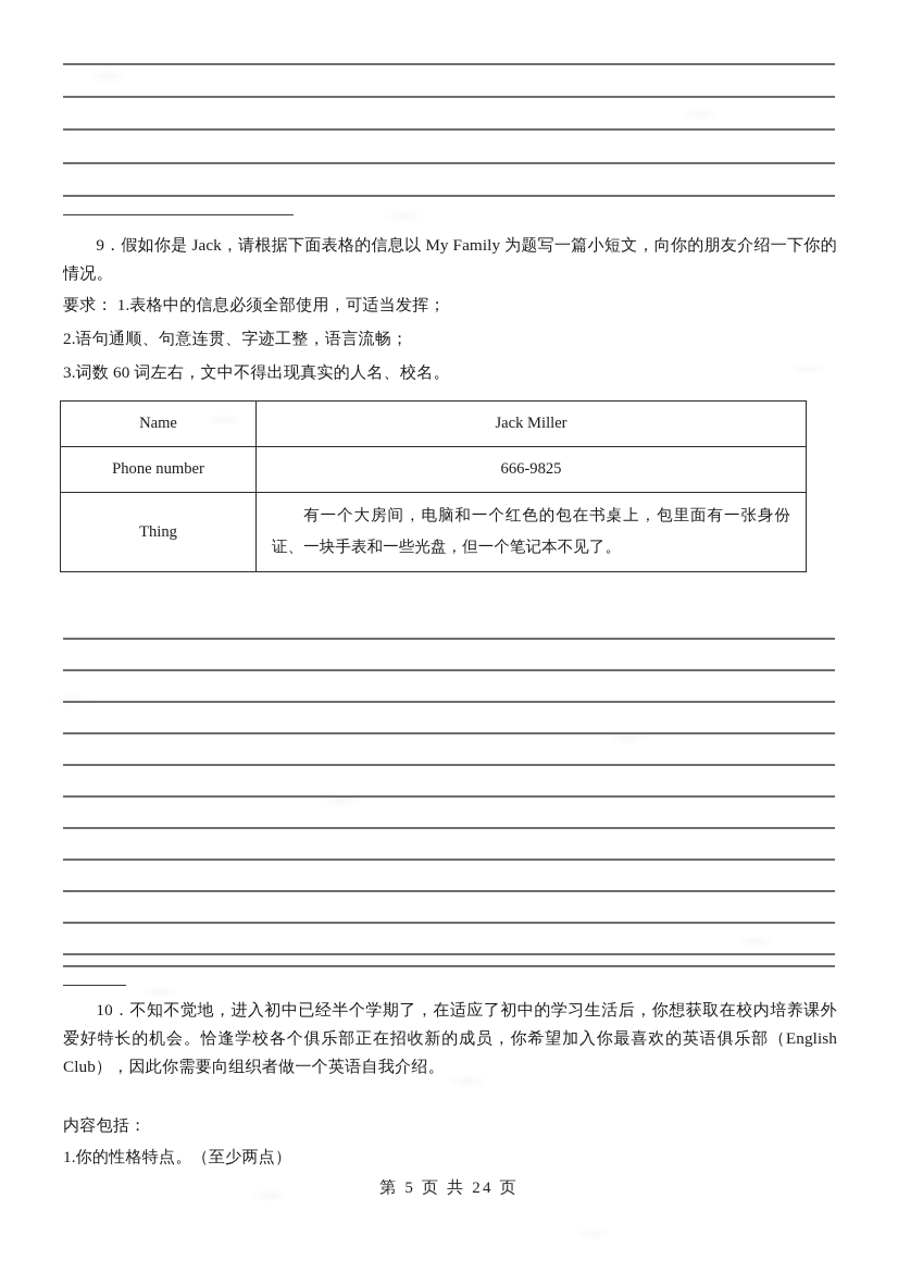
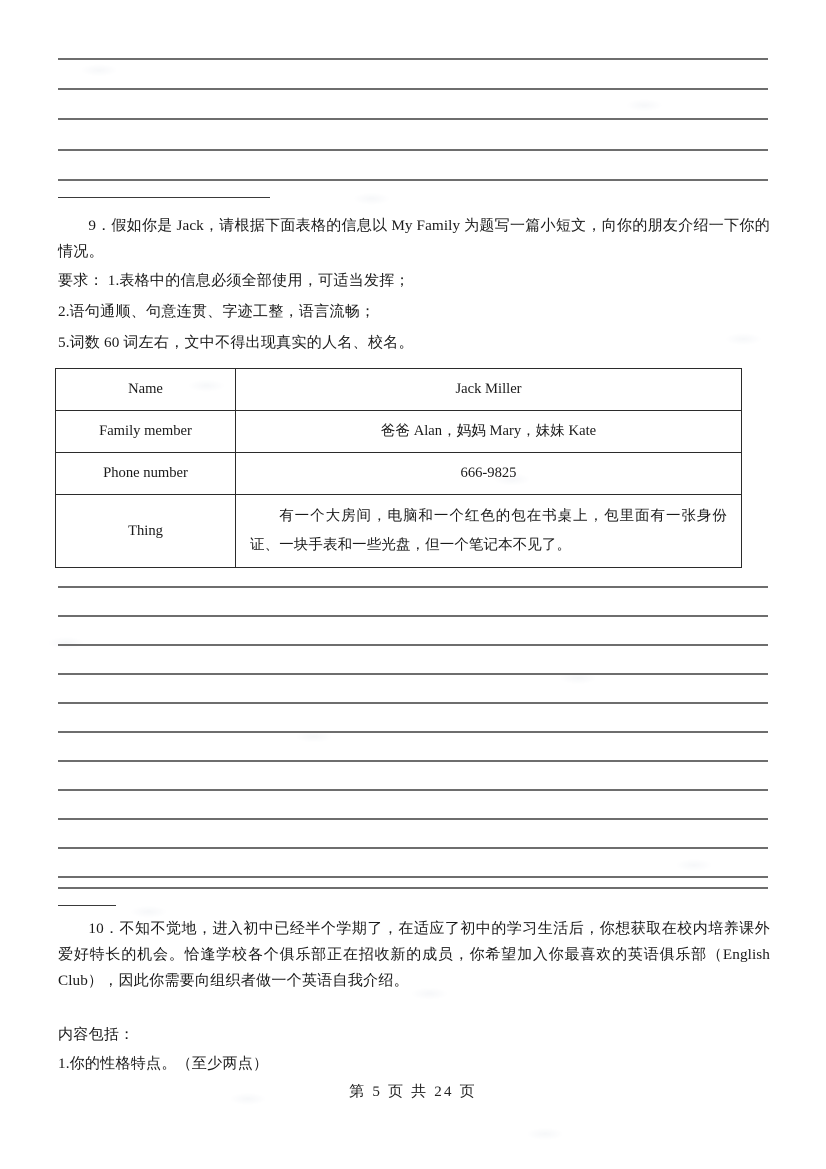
  9．假如你是 Jack，请根据下面表格的信息以 My Family 为题写一篇小短文，向你的朋友介绍一下你的情况。
  要求： 1.表格中的信息必须全部使用，可适当发挥；
  2.语句通顺、句意连贯、字迹工整，语言流畅；
- 3.词数 60 词左右，文中不得出现真实的人名、校名。
+ 5.词数 60 词左右，文中不得出现真实的人名、校名。
  Name	Jack Miller
+ Family member	爸爸 Alan，妈妈 Mary，妹妹 Kate
  Phone number	666-9825
  Thing	有一个大房间，电脑和一个红色的包在书桌上，包里面有一张身份证、一块手表和一些光盘，但一个笔记本不见了。
  10．不知不觉地，进入初中已经半个学期了，在适应了初中的学习生活后，你想获取在校内培养课外爱好特长的机会。恰逢学校各个俱乐部正在招收新的成员，你希望加入你最喜欢的英语俱乐部（English Club），因此你需要向组织者做一个英语自我介绍。
  内容包括：
  1.你的性格特点。（至少两点）
  第 5 页 共 24 页
